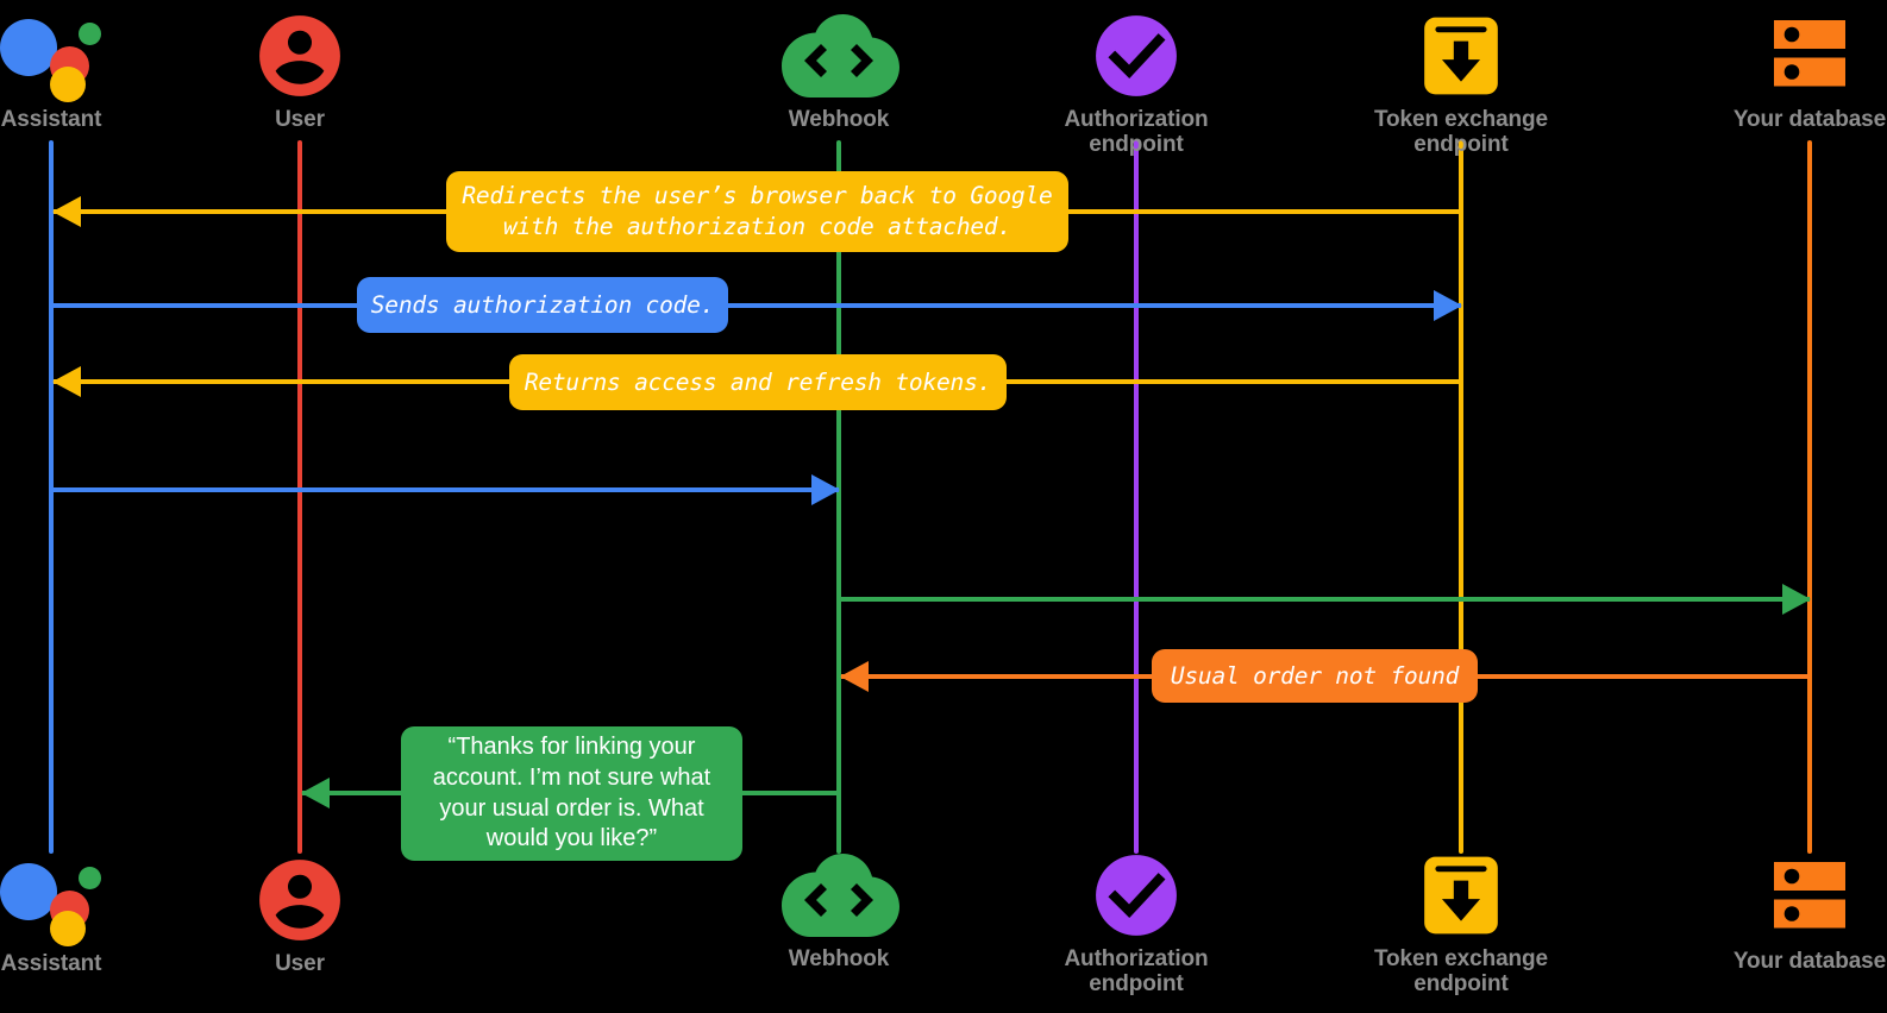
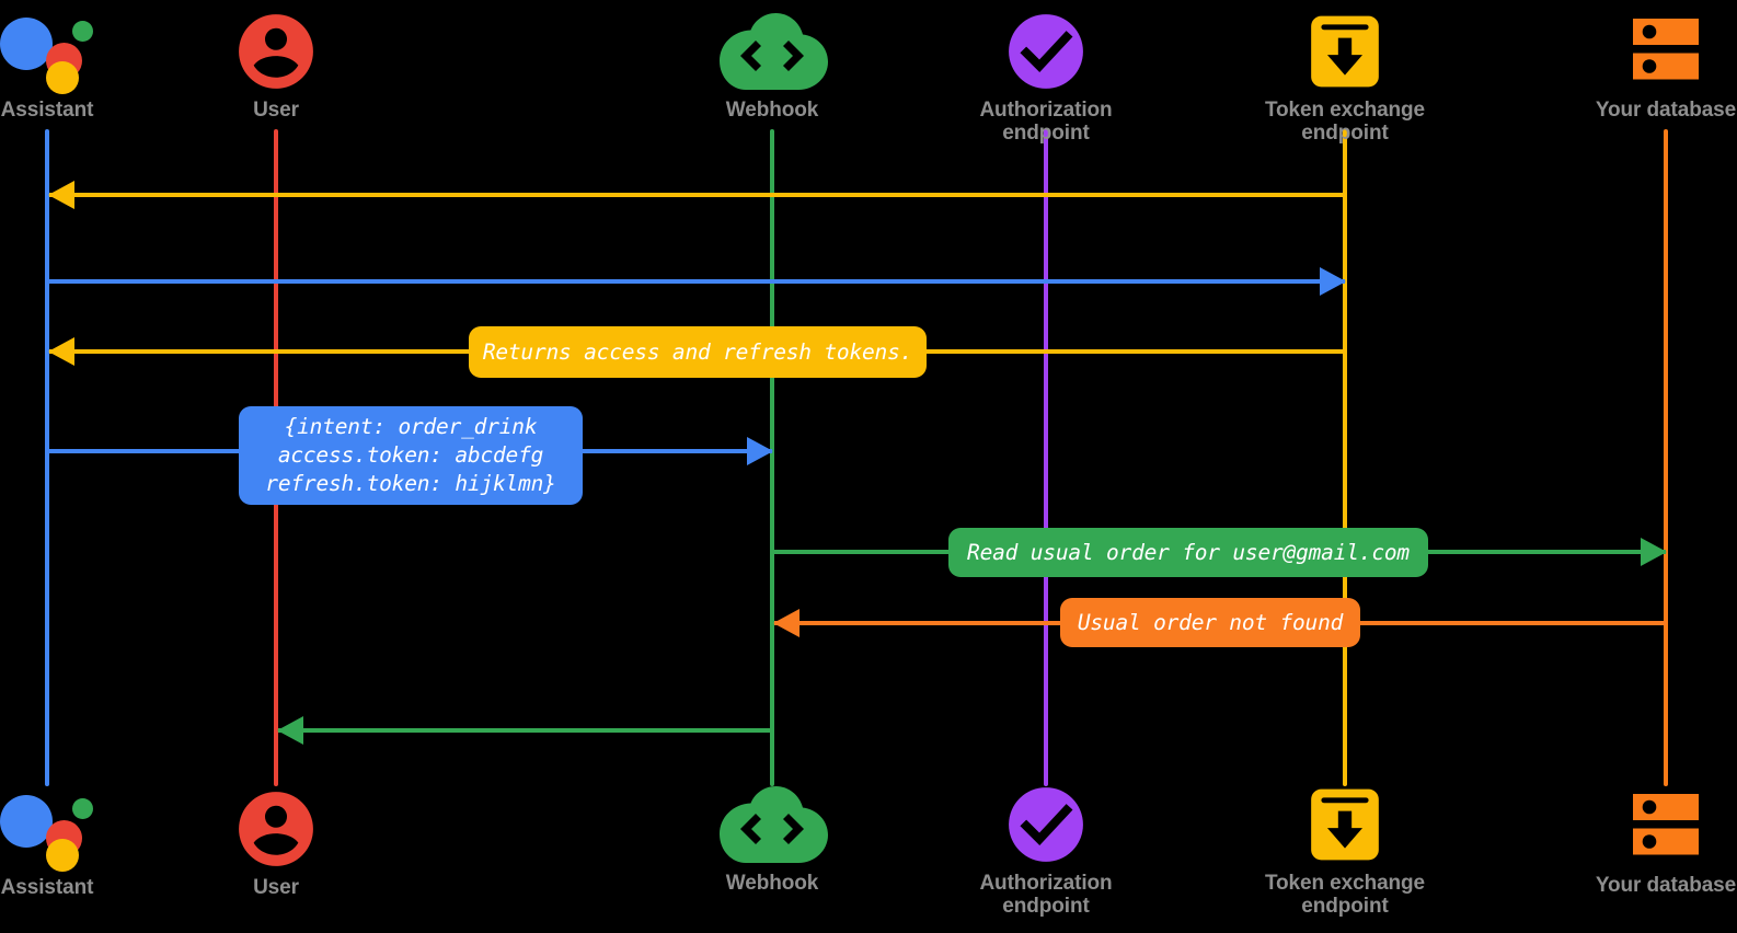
  Assistant
  User
  Webhook
  Authorization
  endpoint
  Token exchange
  endpoint
  Your database
- Redirects the user’s browser back to Google
- with the authorization code attached.
- Sends authorization code.
  Returns access and refresh tokens.
+ {intent: order_drink
+ access.token: abcdefg
+ refresh.token: hijklmn}
+ Read usual order for user@gmail.com
  Usual order not found
- “Thanks for linking your
- account. I’m not sure what
- your usual order is. What
- would you like?”
  Assistant
  User
  Webhook
  Authorization
  endpoint
  Token exchange
  endpoint
  Your database
